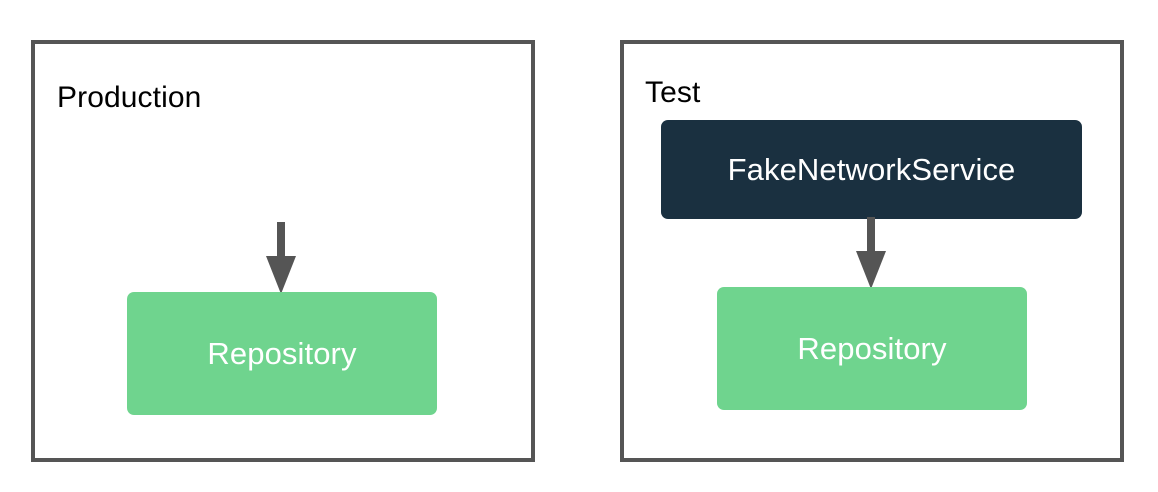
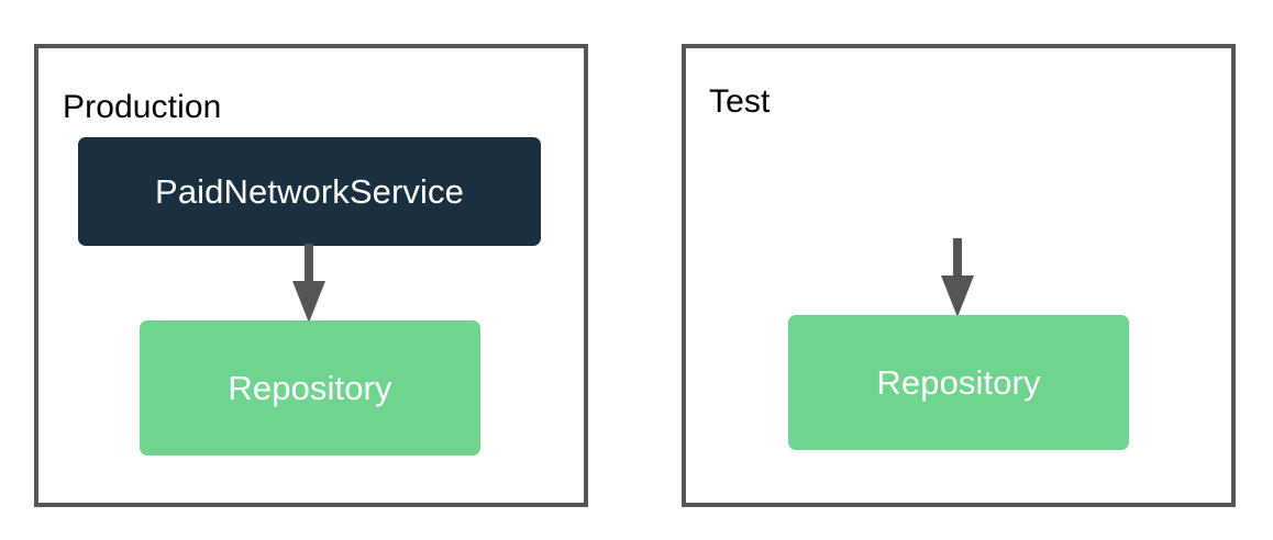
  Production
+ PaidNetworkService
  Repository
  Test
- FakeNetworkService
  Repository
